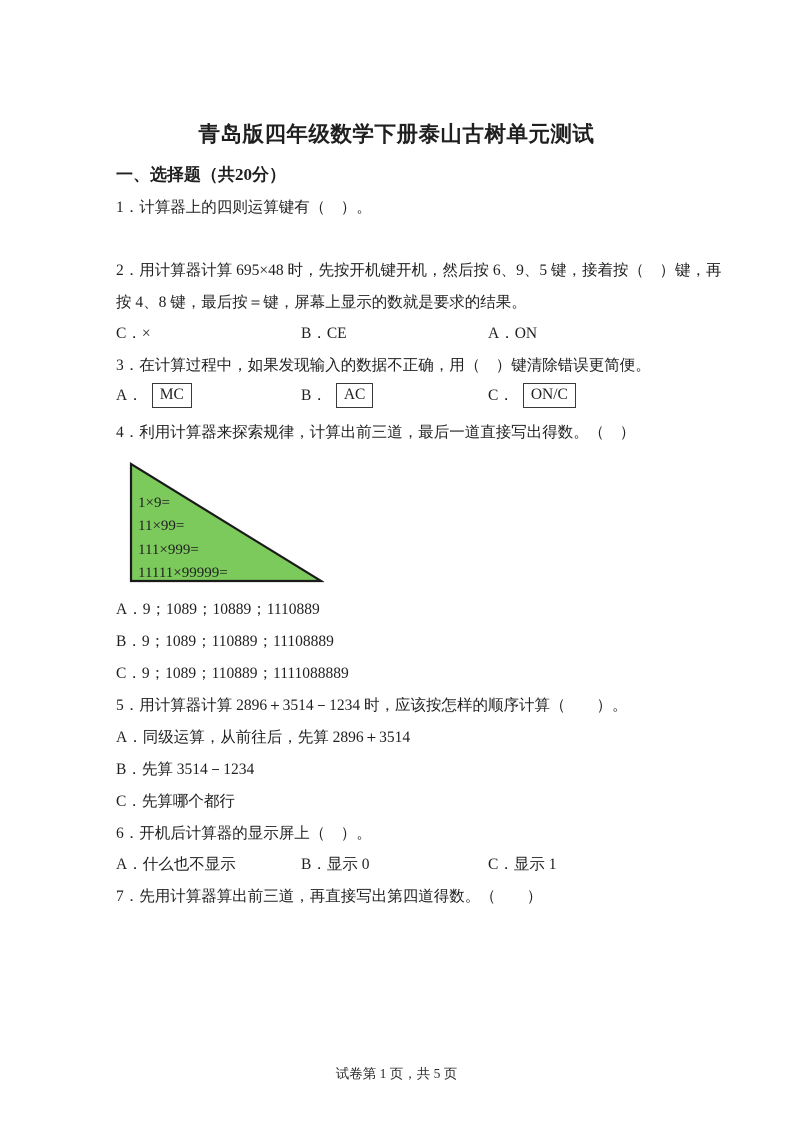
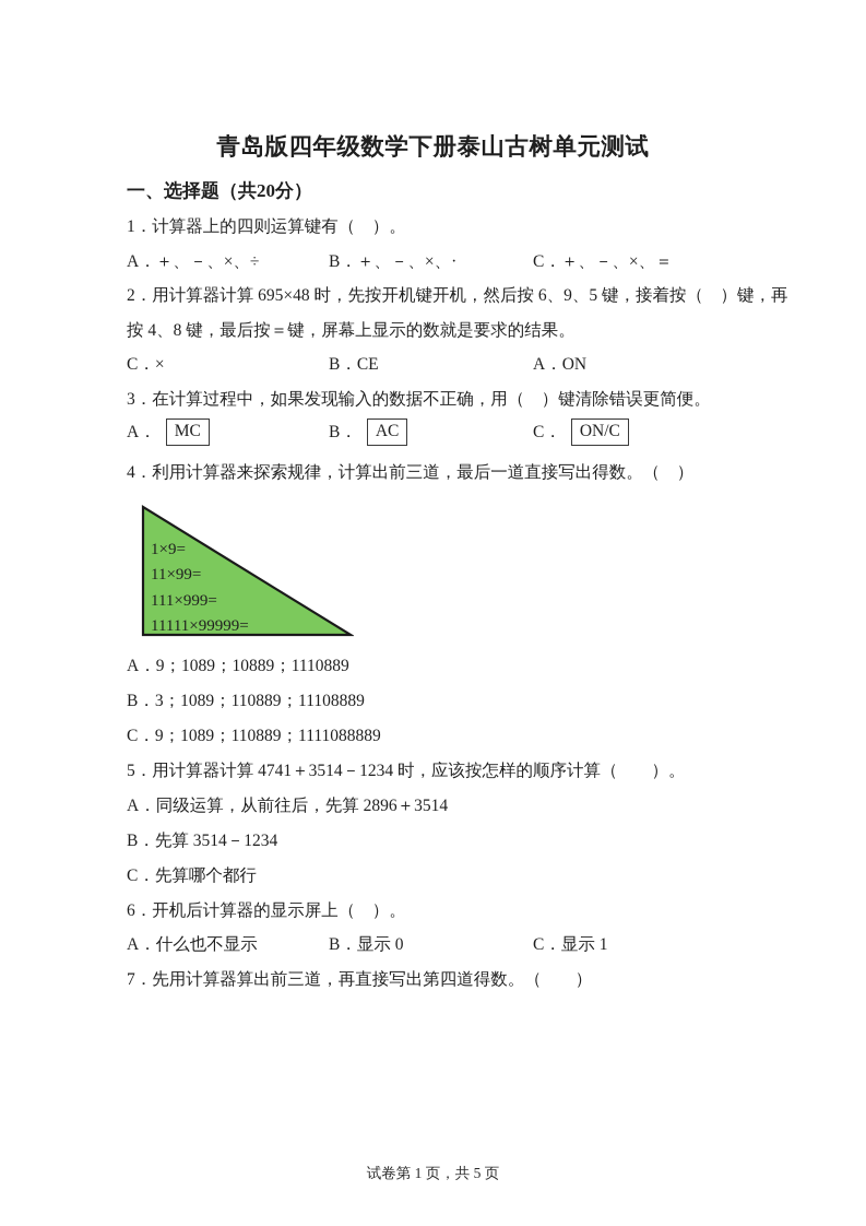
  青岛版四年级数学下册泰山古树单元测试
  一、选择题（共20分）
  1．计算器上的四则运算键有（ ）。
+ A．＋、－、×、÷
+ B．＋、－、×、·
+ C．＋、－、×、＝
  2．用计算器计算 695×48 时，先按开机键开机，然后按 6、9、5 键，接着按（ ）键，再
  按 4、8 键，最后按＝键，屏幕上显示的数就是要求的结果。
  C．×
  B．CE
  A．ON
  3．在计算过程中，如果发现输入的数据不正确，用（ ）键清除错误更简便。
  A．
  MC
  B．
  AC
  C．
  ON/C
  4．利用计算器来探索规律，计算出前三道，最后一道直接写出得数。（ ）
  1×9=
  11×99=
  111×999=
  11111×99999=
  A．9；1089；10889；1110889
- B．9；1089；110889；11108889
+ B．3；1089；110889；11108889
  C．9；1089；110889；1111088889
- 5．用计算器计算 2896＋3514－1234 时，应该按怎样的顺序计算（ ）。
+ 5．用计算器计算 4741＋3514－1234 时，应该按怎样的顺序计算（ ）。
  A．同级运算，从前往后，先算 2896＋3514
  B．先算 3514－1234
  C．先算哪个都行
  6．开机后计算器的显示屏上（ ）。
  A．什么也不显示
  B．显示 0
  C．显示 1
  7．先用计算器算出前三道，再直接写出第四道得数。（ ）
  试卷第 1 页，共 5 页
